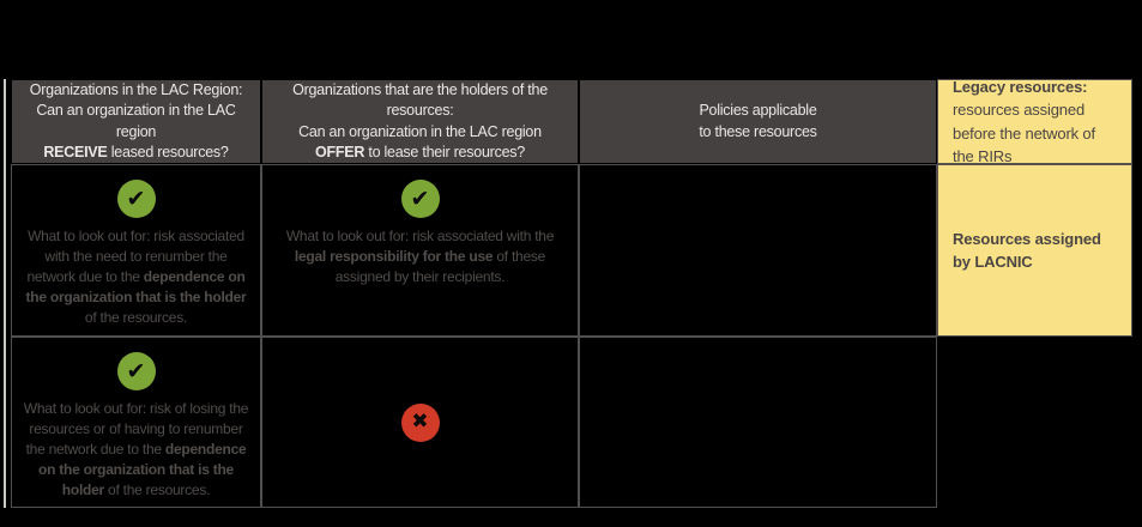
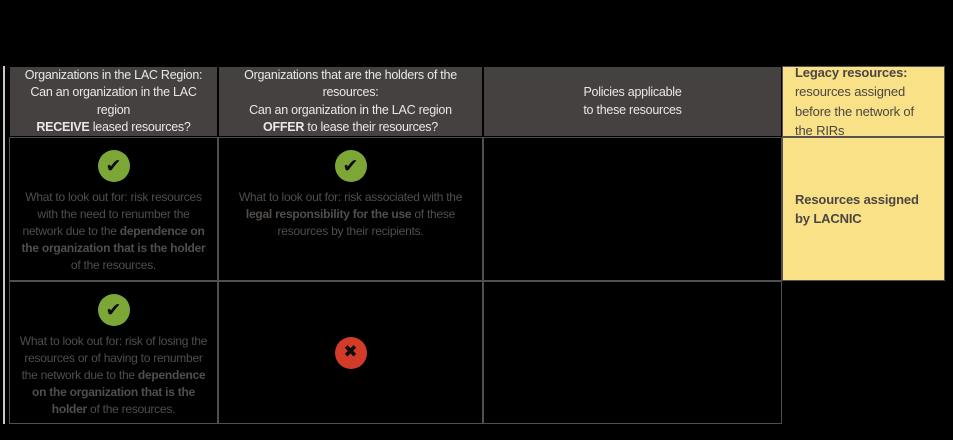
  Organizations in the LAC Region:
  Can an organization in the LAC region
  RECEIVE leased resources?
  Organizations that are the holders of the resources:
  Can an organization in the LAC region
  OFFER to lease their resources?
  Policies applicable
  to these resources
  Legacy resources:
  resources assigned before the network of the RIRs
  ✔
- What to look out for: risk associated with the need to renumber the network due to the dependence on the organization that is the holder of the resources.
+ What to look out for: risk resources with the need to renumber the network due to the dependence on the organization that is the holder of the resources.
  ✔
- What to look out for: risk associated with the legal responsibility for the use of these assigned by their recipients.
+ What to look out for: risk associated with the legal responsibility for the use of these resources by their recipients.
  Resources assigned by LACNIC
  ✔
  What to look out for: risk of losing the resources or of having to renumber the network due to the dependence on the organization that is the holder of the resources.
  ✖
